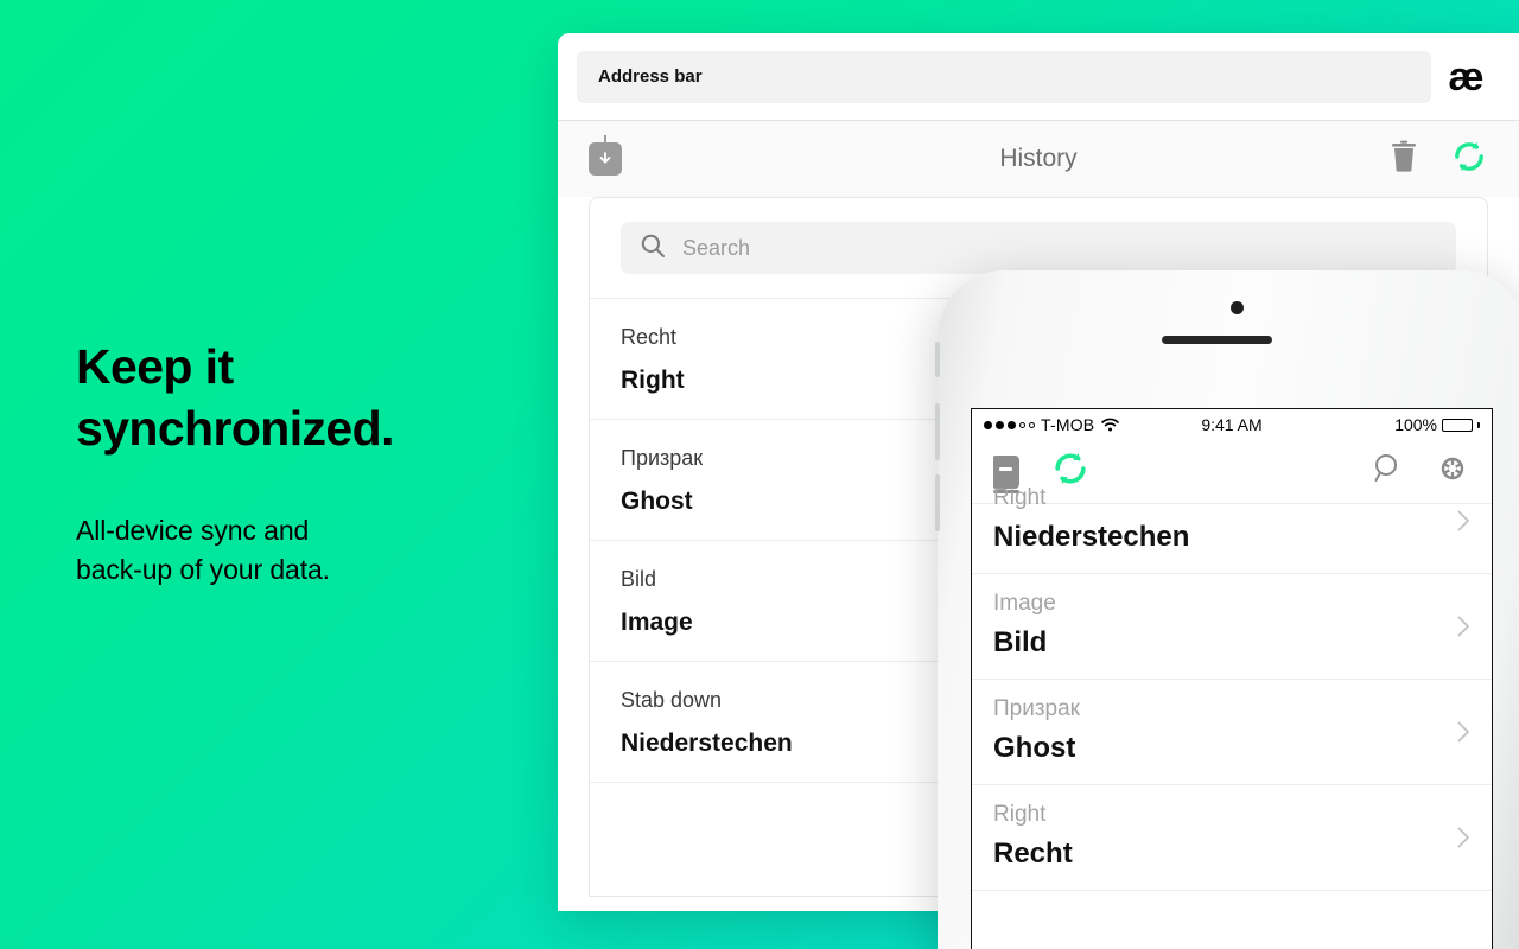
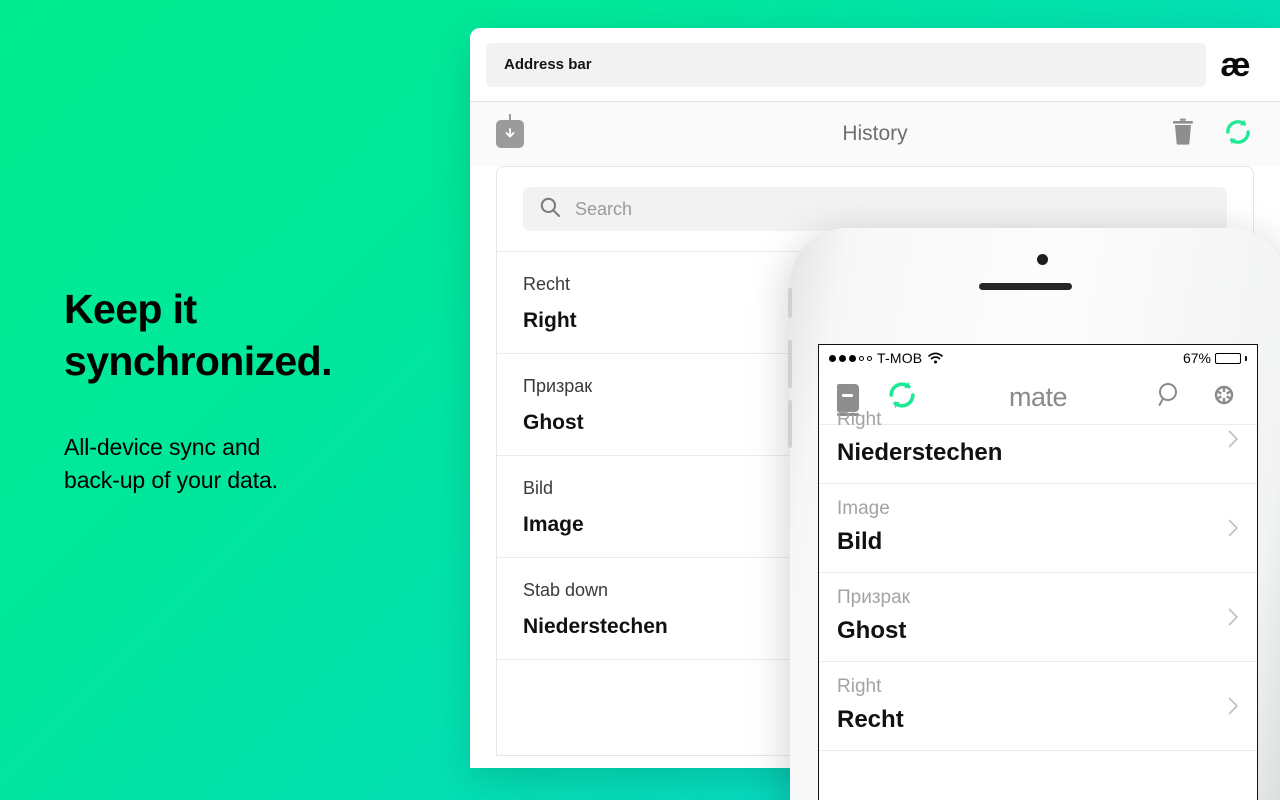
  Keep it
  synchronized.
  All-device sync and
  back-up of your data.
  Address bar
  æ
  History
  Search
  Recht
  Right
  Призрак
  Ghost
  Bild
  Image
  Stab down
  Niederstechen
  T-MOB
- 9:41 AM
- 100%
+ 67%
+ mate
  Right
  Niederstechen
  Image
  Bild
  Призрак
  Ghost
  Right
  Recht
